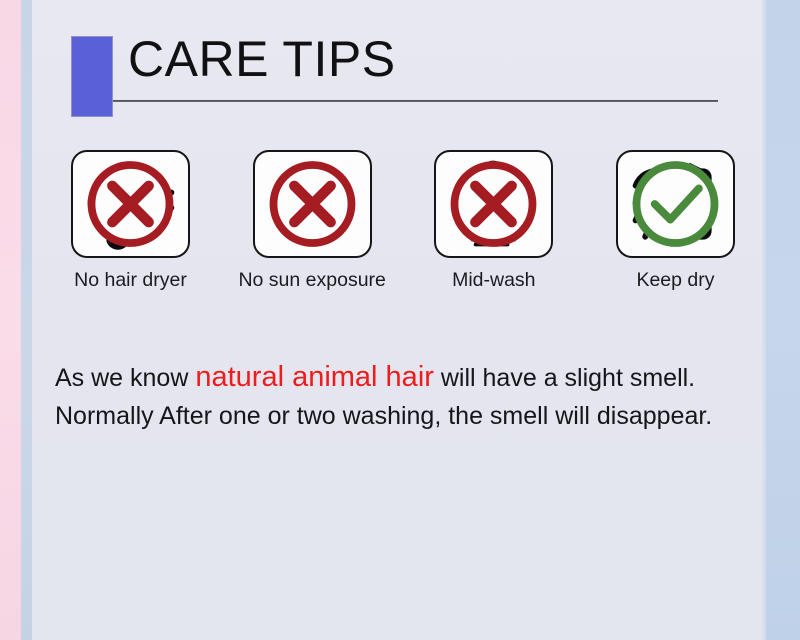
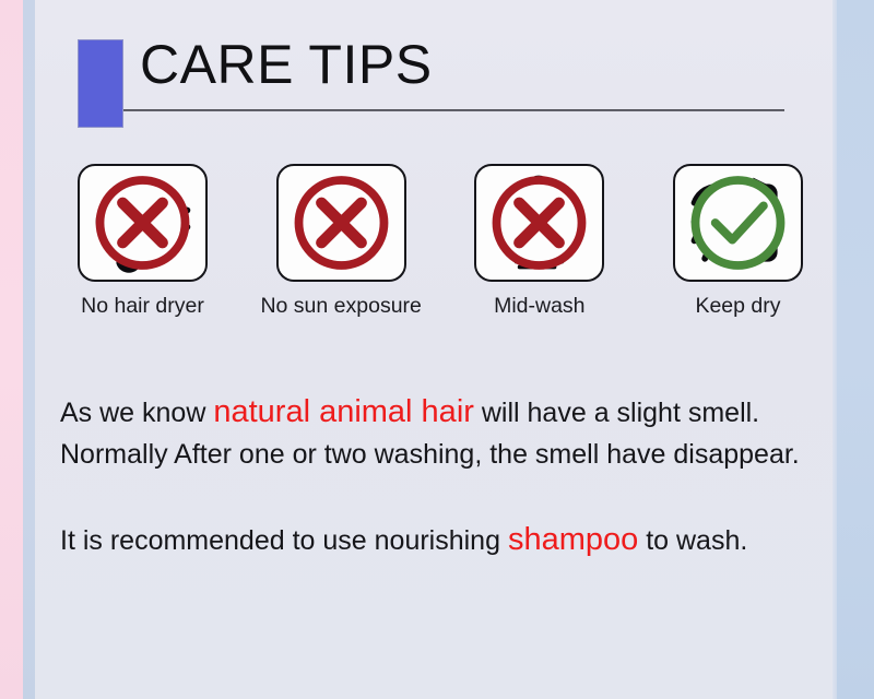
  CARE TIPS
  No hair dryer
  No sun exposure
  Mid-wash
  Keep dry
- As we know natural animal hair will have a slight smell. Normally After one or two washing, the smell will disappear.
+ As we know natural animal hair will have a slight smell. Normally After one or two washing, the smell have disappear.
+ It is recommended to use nourishing shampoo to wash.
